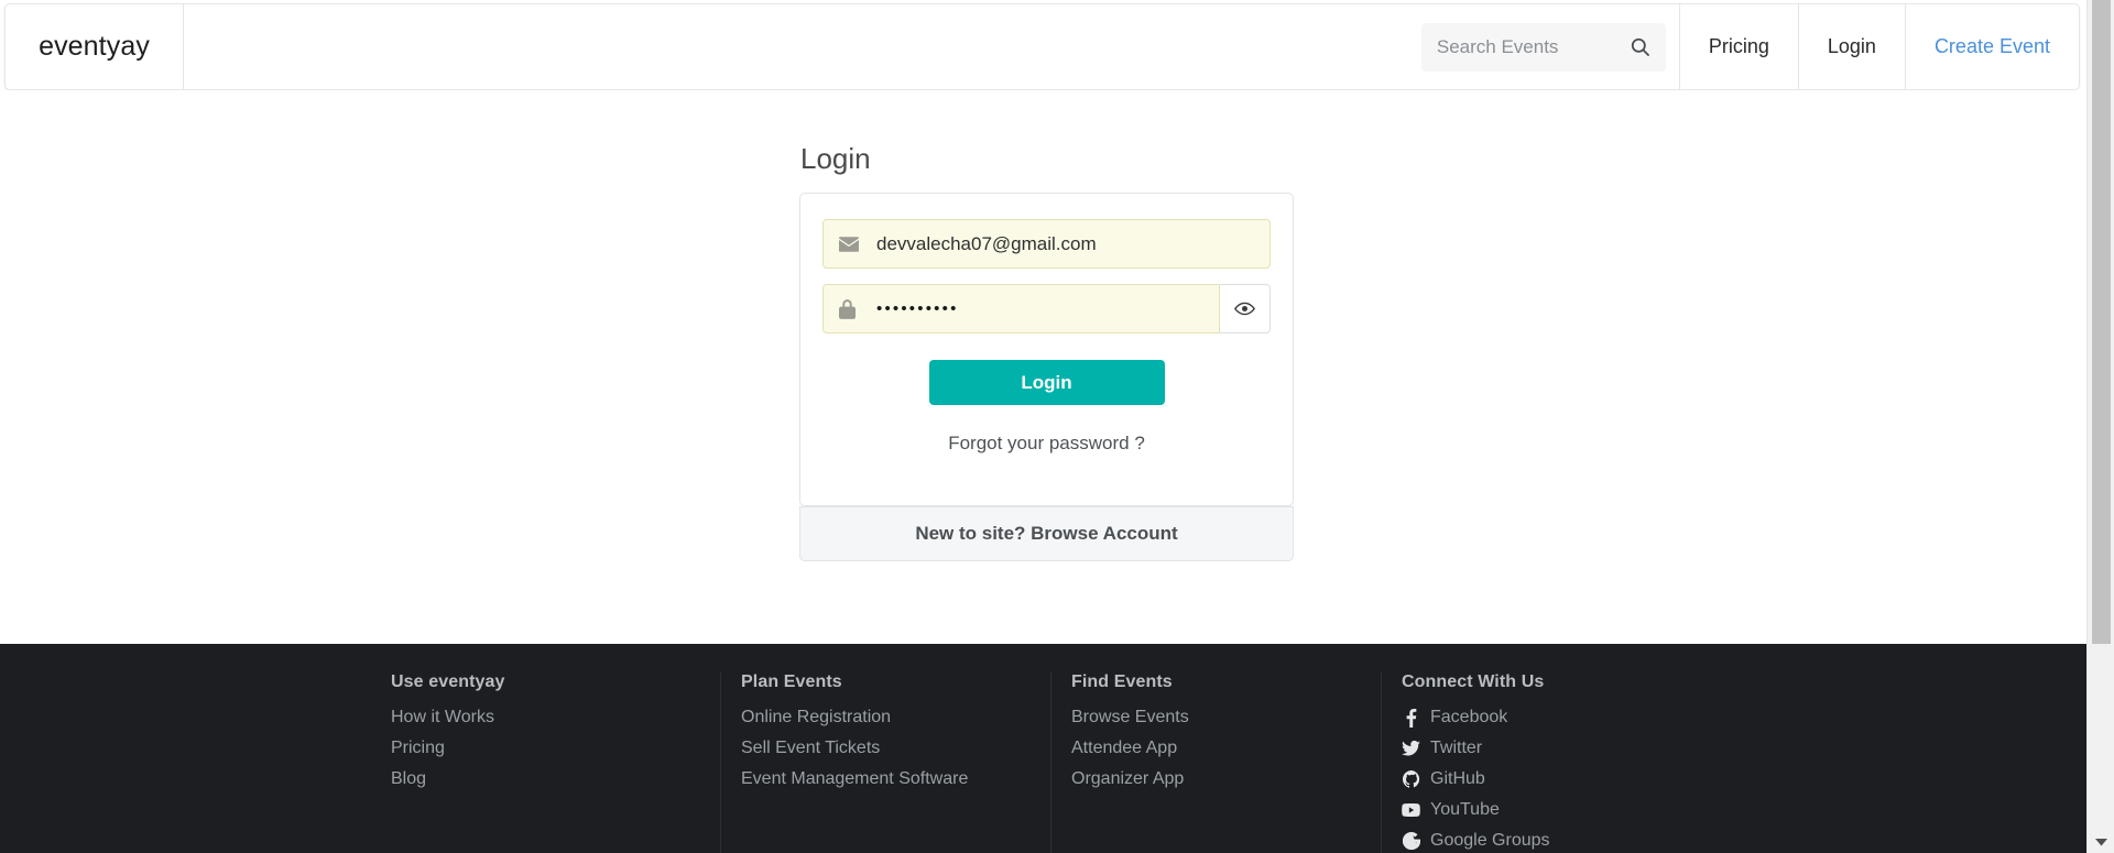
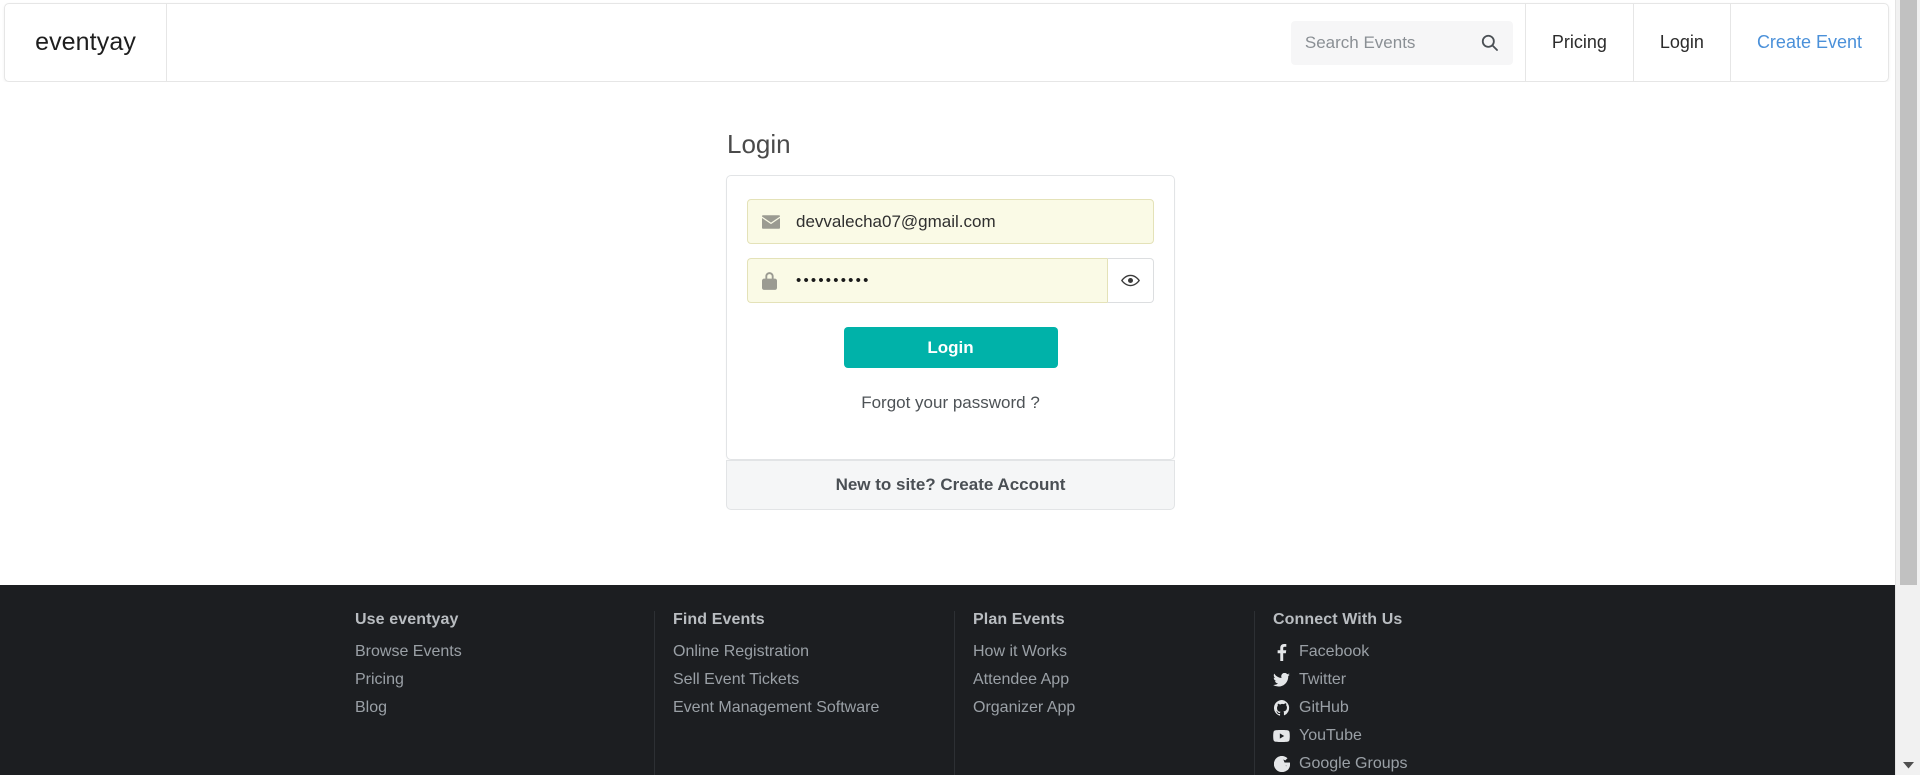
  eventyay
  Search Events
  Pricing
  Login
  Create Event
  Login
  devvalecha07@gmail.com
  ••••••••••
  Login
  Forgot your password ?
- New to site? Browse Account
+ New to site? Create Account
  Use eventyay
- How it Works
+ Browse Events
  Pricing
  Blog
- Plan Events
+ Find Events
  Online Registration
  Sell Event Tickets
  Event Management Software
- Find Events
+ Plan Events
- Browse Events
+ How it Works
  Attendee App
  Organizer App
  Connect With Us
  Facebook
  Twitter
  GitHub
  YouTube
  Google Groups
